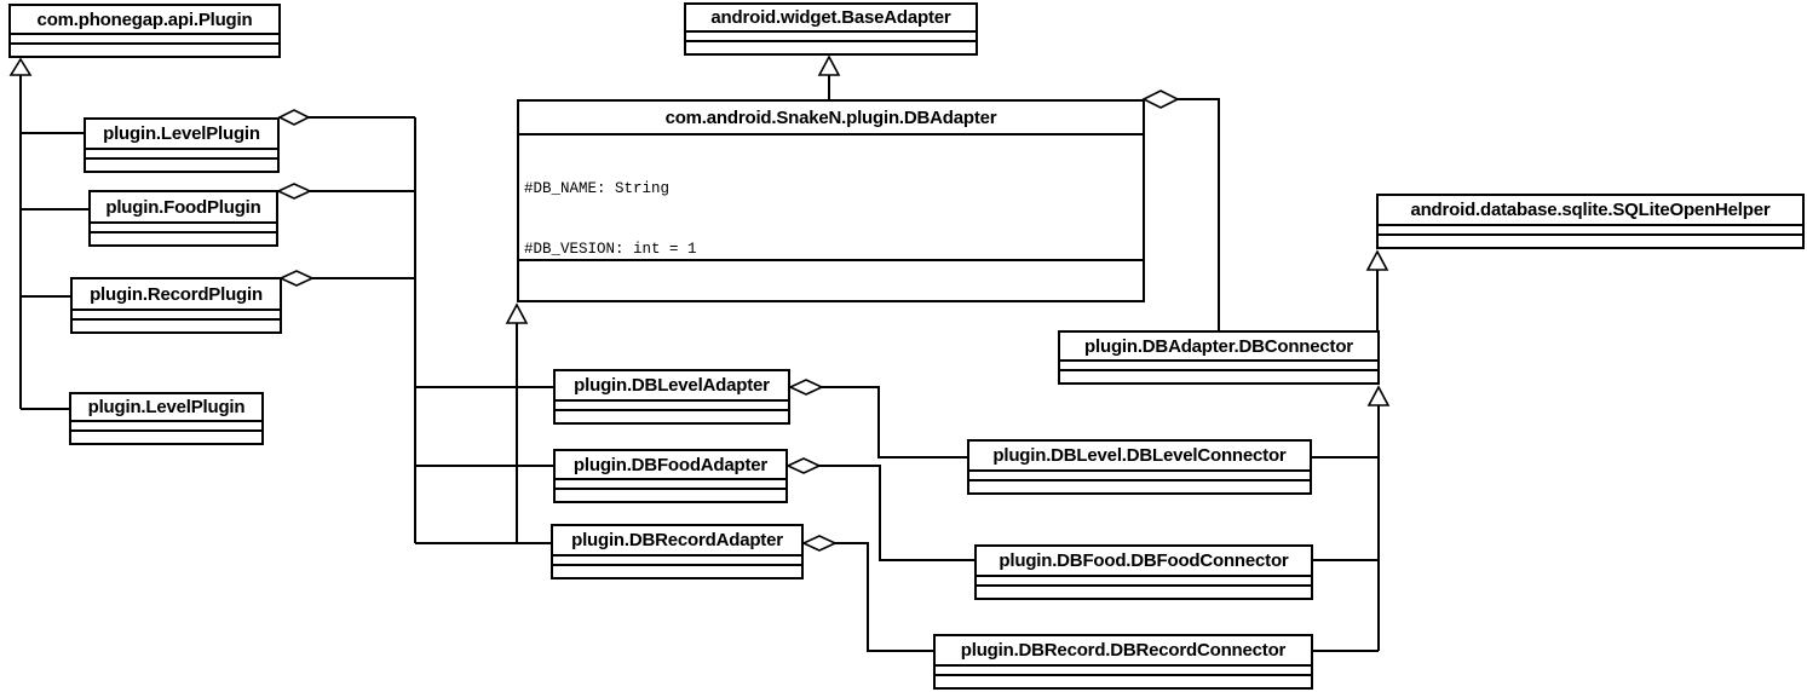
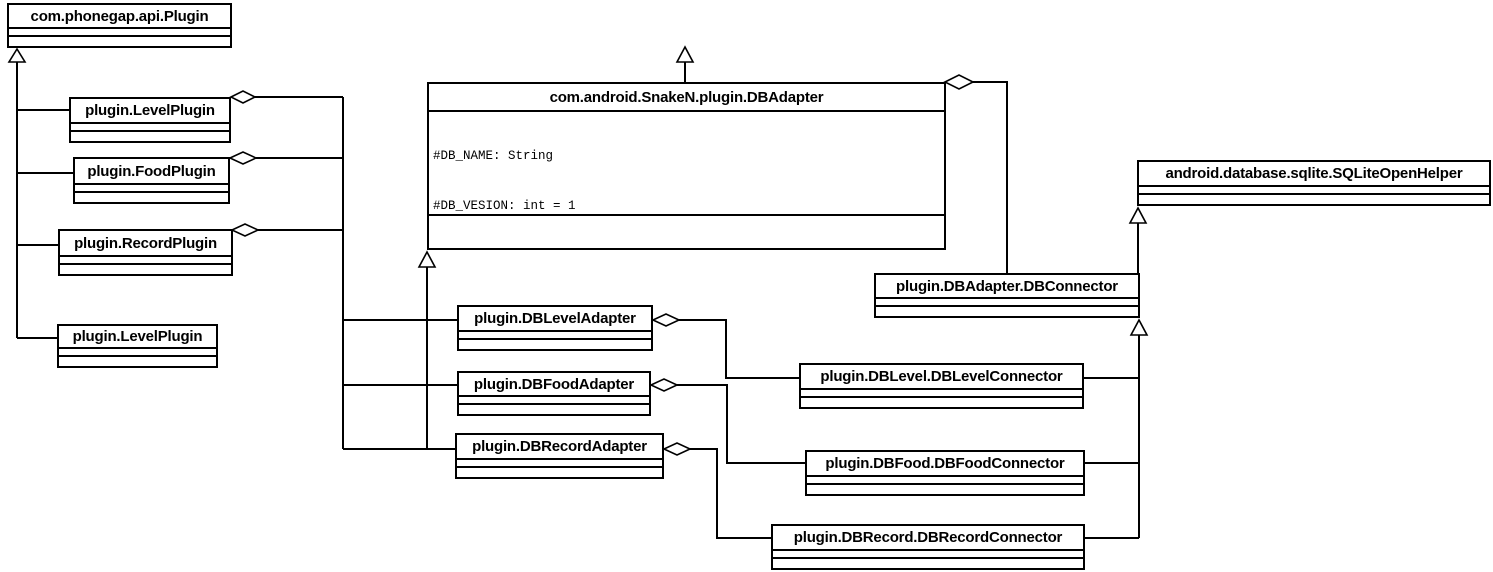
  com.phonegap.api.Plugin
  plugin.LevelPlugin
  plugin.FoodPlugin
  plugin.RecordPlugin
  plugin.LevelPlugin
- android.widget.BaseAdapter
  com.android.SnakeN.plugin.DBAdapter
  #DB_NAME: String
  #DB_VESION: int = 1
  android.database.sqlite.SQLiteOpenHelper
  plugin.DBAdapter.DBConnector
  plugin.DBLevelAdapter
  plugin.DBFoodAdapter
  plugin.DBRecordAdapter
  plugin.DBLevel.DBLevelConnector
  plugin.DBFood.DBFoodConnector
  plugin.DBRecord.DBRecordConnector
